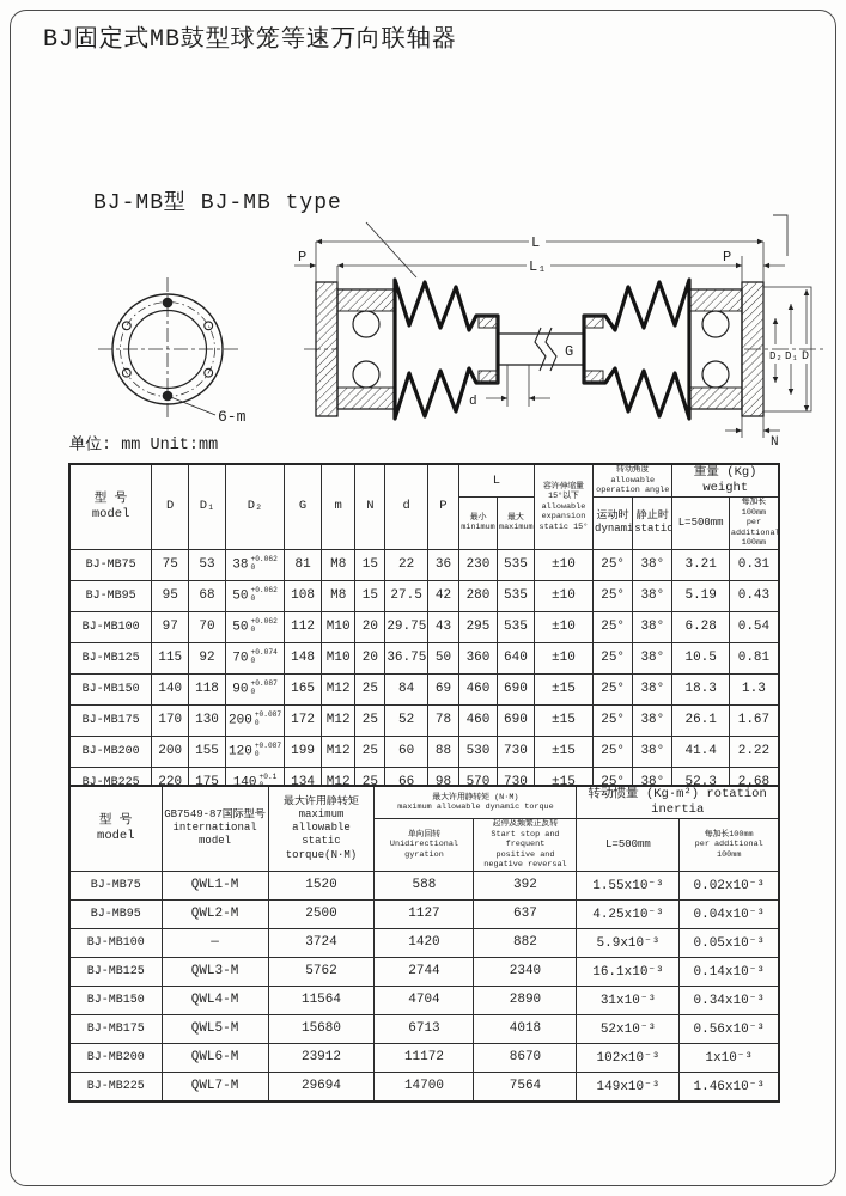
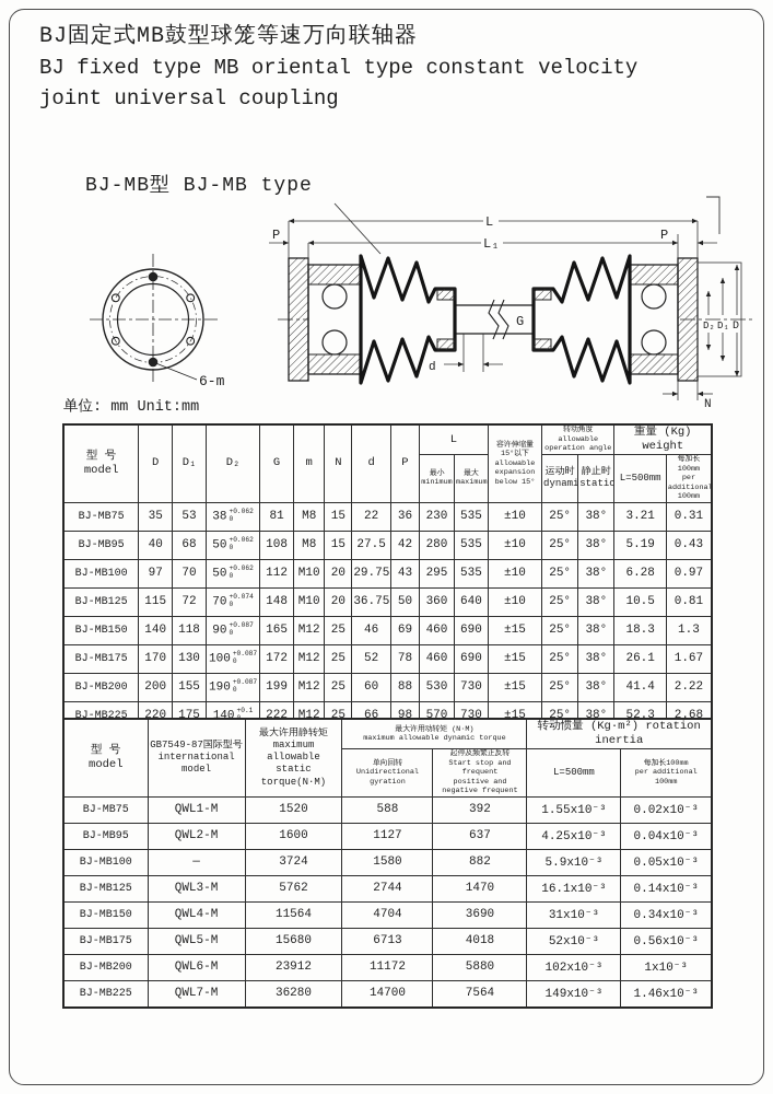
  BJ固定式MB鼓型球笼等速万向联轴器
+ BJ fixed type MB oriental type constant velocity
+ joint universal coupling
  BJ-MB型 BJ-MB type
  6-m
  G
  d
  L
  L₁
  P
  P
  D₂
  D₁
  D
  N
  单位: mm Unit:mm
- 型 号 model	D	D₁	D₂	G	m	N	d	P	L	容许伸缩量 15°以下 allowable expansion static 15°	转动角度 allowable operation angle	重量 (Kg) weight
+ 型 号 model	D	D₁	D₂	G	m	N	d	P	L	容许伸缩量 15°以下 allowable expansion below 15°	转动角度 allowable operation angle	重量 (Kg) weight
  最小 minimum	最大 maximum	运动时 dynami	静止时 static	L=500mm	每加长100mm per additional 100mm
- BJ-MB75	75	53	38	81	M8	15	22	36	230	535	±10	25°	38°	3.21	0.31
+ BJ-MB75	35	53	38	81	M8	15	22	36	230	535	±10	25°	38°	3.21	0.31
- BJ-MB95	95	68	50	108	M8	15	27.5	42	280	535	±10	25°	38°	5.19	0.43
+ BJ-MB95	40	68	50	108	M8	15	27.5	42	280	535	±10	25°	38°	5.19	0.43
- BJ-MB100	97	70	50	112	M10	20	29.75	43	295	535	±10	25°	38°	6.28	0.54
+ BJ-MB100	97	70	50	112	M10	20	29.75	43	295	535	±10	25°	38°	6.28	0.97
- BJ-MB125	115	92	70	148	M10	20	36.75	50	360	640	±10	25°	38°	10.5	0.81
+ BJ-MB125	115	72	70	148	M10	20	36.75	50	360	640	±10	25°	38°	10.5	0.81
- BJ-MB150	140	118	90	165	M12	25	84	69	460	690	±15	25°	38°	18.3	1.3
+ BJ-MB150	140	118	90	165	M12	25	46	69	460	690	±15	25°	38°	18.3	1.3
- BJ-MB175	170	130	200	172	M12	25	52	78	460	690	±15	25°	38°	26.1	1.67
+ BJ-MB175	170	130	100	172	M12	25	52	78	460	690	±15	25°	38°	26.1	1.67
- BJ-MB200	200	155	120	199	M12	25	60	88	530	730	±15	25°	38°	41.4	2.22
+ BJ-MB200	200	155	190	199	M12	25	60	88	530	730	±15	25°	38°	41.4	2.22
- BJ-MB225	220	175	140	134	M12	25	66	98	570	730	±15	25°	38°	52.3	2.68
+ BJ-MB225	220	175	140	222	M12	25	66	98	570	730	±15	25°	38°	52.3	2.68
- 型 号 model	GB7549-87国际型号 international model	最大许用静转矩 maximum allowable static torque(N·M)	最大许用静转矩 (N·M) maximum allowable dynamic torque	转动惯量 (Kg·m²) rotation inertia
+ 型 号 model	GB7549-87国际型号 international model	最大许用静转矩 maximum allowable static torque(N·M)	最大许用动转矩 (N·M) maximum allowable dynamic torque	转动惯量 (Kg·m²) rotation inertia
- 单向回转 Unidirectional gyration	起停及频繁正反转 Start stop and frequent positive and negative reversal	L=500mm	每加长100mm per additional 100mm
+ 单向回转 Unidirectional gyration	起停及频繁正反转 Start stop and frequent positive and negative frequent	L=500mm	每加长100mm per additional 100mm
  BJ-MB75	QWL1-M	1520	588	392	1.55x10⁻³	0.02x10⁻³
- BJ-MB95	QWL2-M	2500	1127	637	4.25x10⁻³	0.04x10⁻³
+ BJ-MB95	QWL2-M	1600	1127	637	4.25x10⁻³	0.04x10⁻³
- BJ-MB100	—	3724	1420	882	5.9x10⁻³	0.05x10⁻³
+ BJ-MB100	—	3724	1580	882	5.9x10⁻³	0.05x10⁻³
- BJ-MB125	QWL3-M	5762	2744	2340	16.1x10⁻³	0.14x10⁻³
+ BJ-MB125	QWL3-M	5762	2744	1470	16.1x10⁻³	0.14x10⁻³
- BJ-MB150	QWL4-M	11564	4704	2890	31x10⁻³	0.34x10⁻³
+ BJ-MB150	QWL4-M	11564	4704	3690	31x10⁻³	0.34x10⁻³
  BJ-MB175	QWL5-M	15680	6713	4018	52x10⁻³	0.56x10⁻³
- BJ-MB200	QWL6-M	23912	11172	8670	102x10⁻³	1x10⁻³
+ BJ-MB200	QWL6-M	23912	11172	5880	102x10⁻³	1x10⁻³
- BJ-MB225	QWL7-M	29694	14700	7564	149x10⁻³	1.46x10⁻³
+ BJ-MB225	QWL7-M	36280	14700	7564	149x10⁻³	1.46x10⁻³
